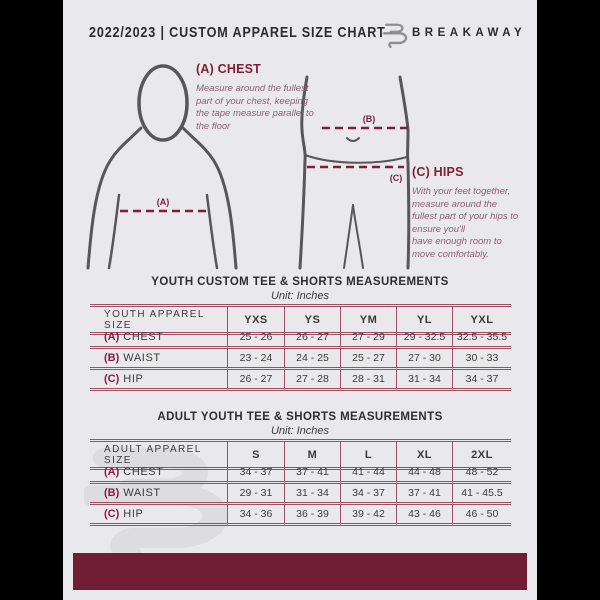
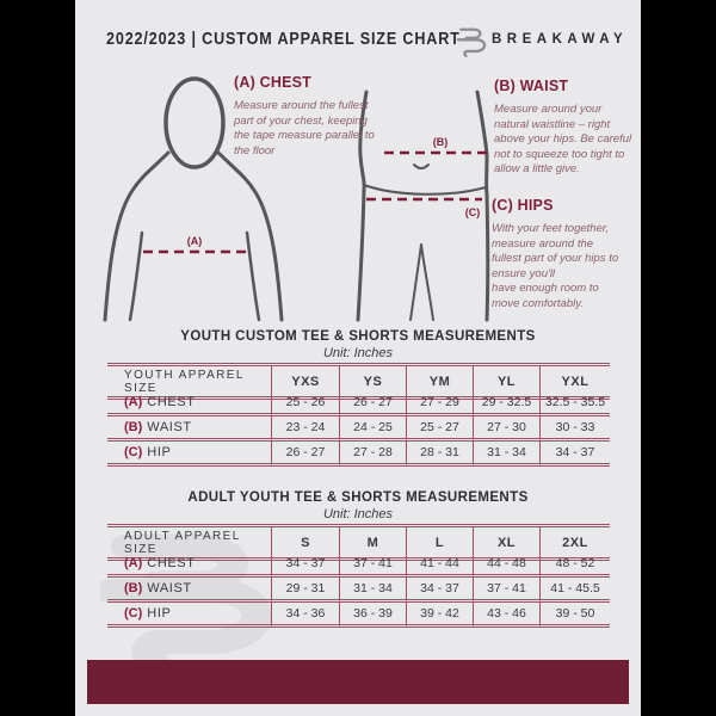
  2022/2023 | CUSTOM APPAREL SIZE CHART
  BREAKAWAY
  (A)
  (B)
  (C)
  (A) CHEST
  Measure around the fullest part of your chest, keeping the tape measure parallel to the floor
+ (B) WAIST
+ Measure around your natural waistline – right above your hips. Be careful not to squeeze too tight to allow a little give.
  (C) HIPS
  With your feet together, measure around the fullest part of your hips to ensure you'll
  have enough room to move comfortably.
  YOUTH CUSTOM TEE & SHORTS MEASUREMENTS
  Unit: Inches
  YOUTH APPAREL SIZE
  YXS
  YS
  YM
  YL
  YXL
  (A)
  CHEST
  25 - 26
  26 - 27
  27 - 29
  29 - 32.5
  32.5 - 35.5
  (B)
  WAIST
  23 - 24
  24 - 25
  25 - 27
  27 - 30
  30 - 33
  (C)
  HIP
  26 - 27
  27 - 28
  28 - 31
  31 - 34
  34 - 37
  ADULT YOUTH TEE & SHORTS MEASUREMENTS
  Unit: Inches
  ADULT APPAREL SIZE
  S
  M
  L
  XL
  2XL
  (A)
  CHEST
  34 - 37
  37 - 41
  41 - 44
  44 - 48
  48 - 52
  (B)
  WAIST
  29 - 31
  31 - 34
  34 - 37
  37 - 41
  41 - 45.5
  (C)
  HIP
  34 - 36
  36 - 39
  39 - 42
  43 - 46
- 46 - 50
+ 39 - 50
